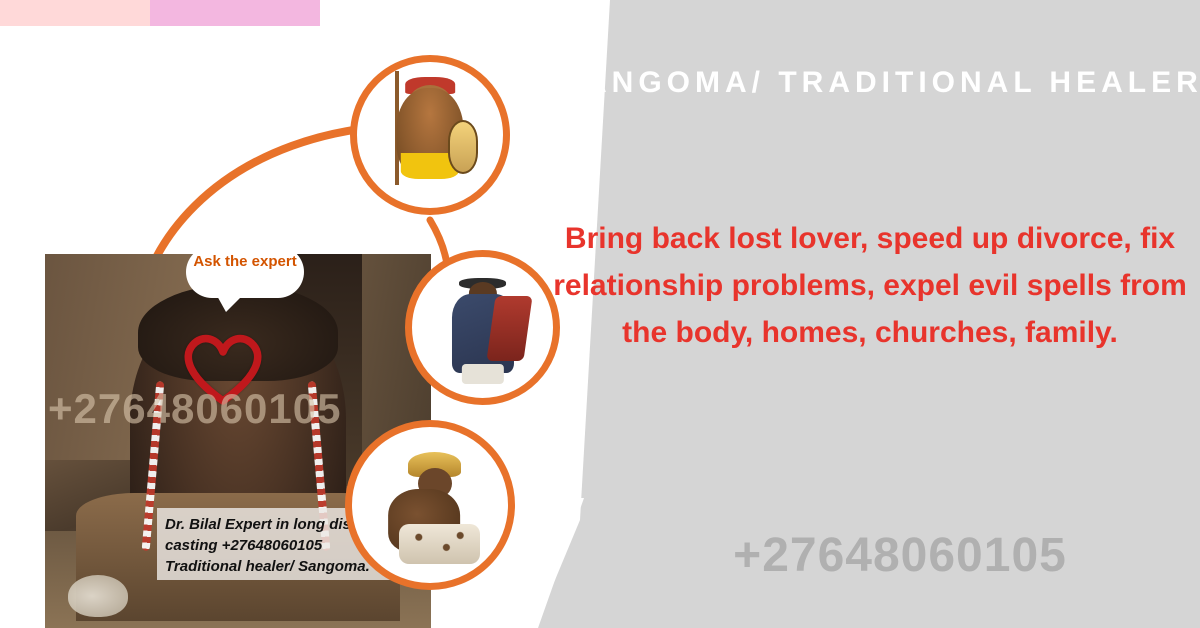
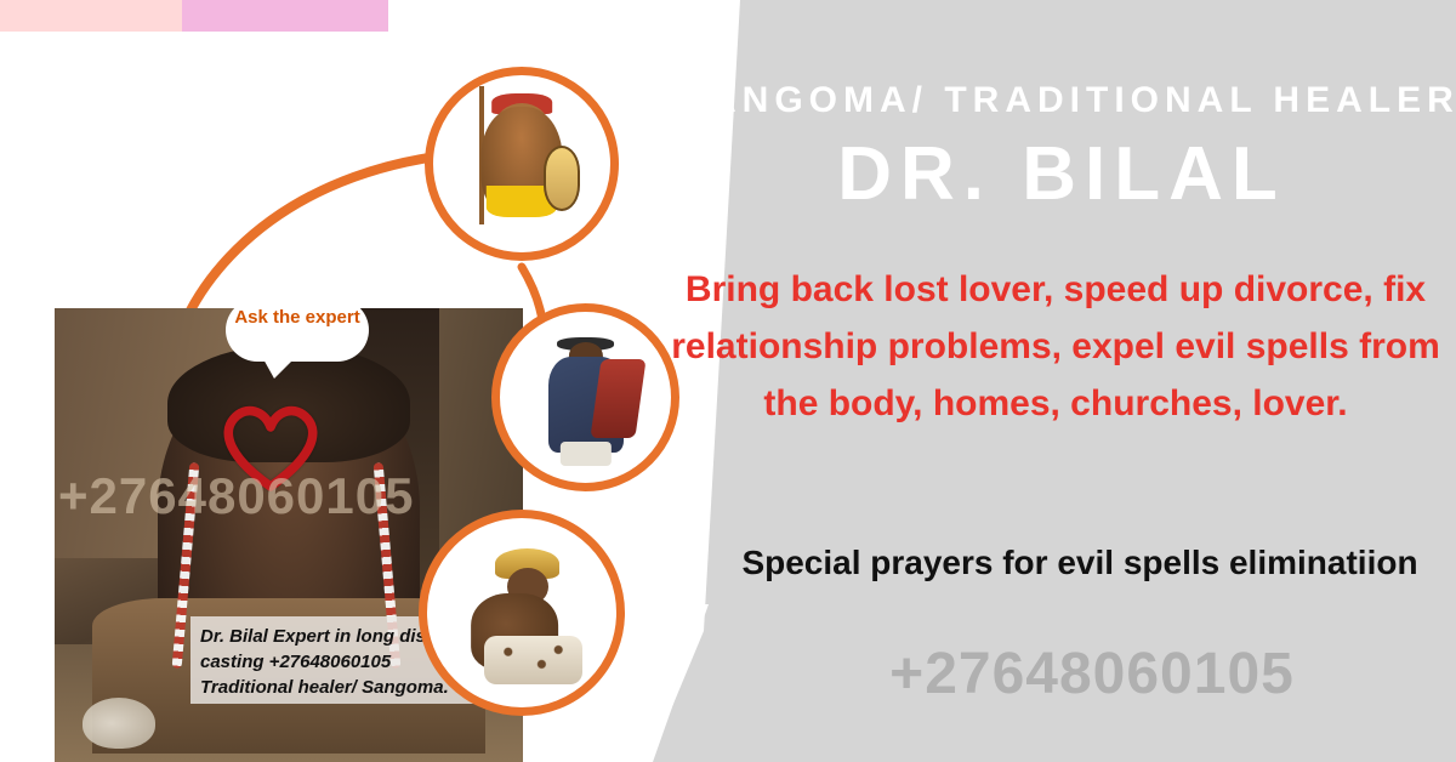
  Ask the expert
  +27648060105
  Dr. Bilal Expert in long di casting +27648060105 Traditional healer/ Sangoma.
  SANGOMA/ TRADITIONAL HEALER
+ DR. BILAL
- Bring back lost lover, speed up divorce, fix relationship problems, expel evil spells from the body, homes, churches, family.
+ Bring back lost lover, speed up divorce, fix relationship problems, expel evil spells from the body, homes, churches, lover.
+ Special prayers for evil spells eliminatiion
  +27648060105
